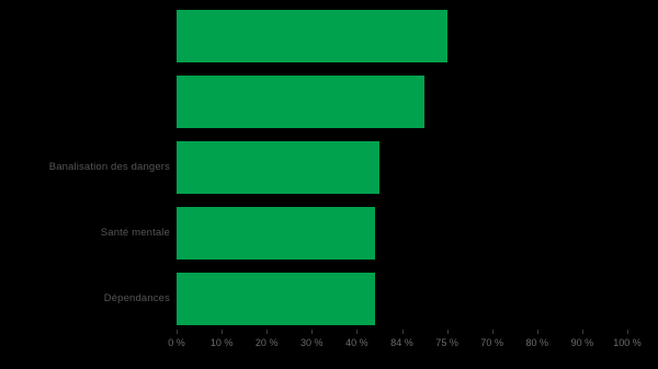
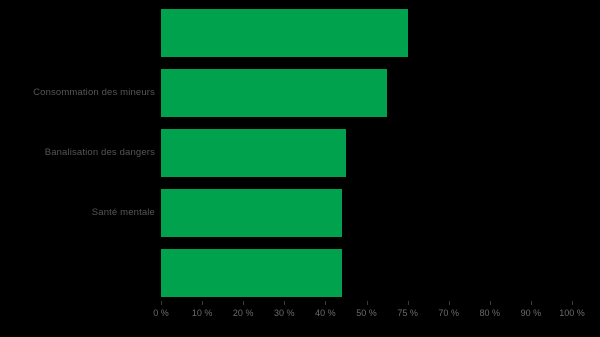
+ Consommation des mineurs
  Banalisation des dangers
  Santé mentale
- Dépendances
  0 %
  10 %
  20 %
  30 %
  40 %
- 84 %
+ 50 %
  75 %
  70 %
  80 %
  90 %
  100 %
